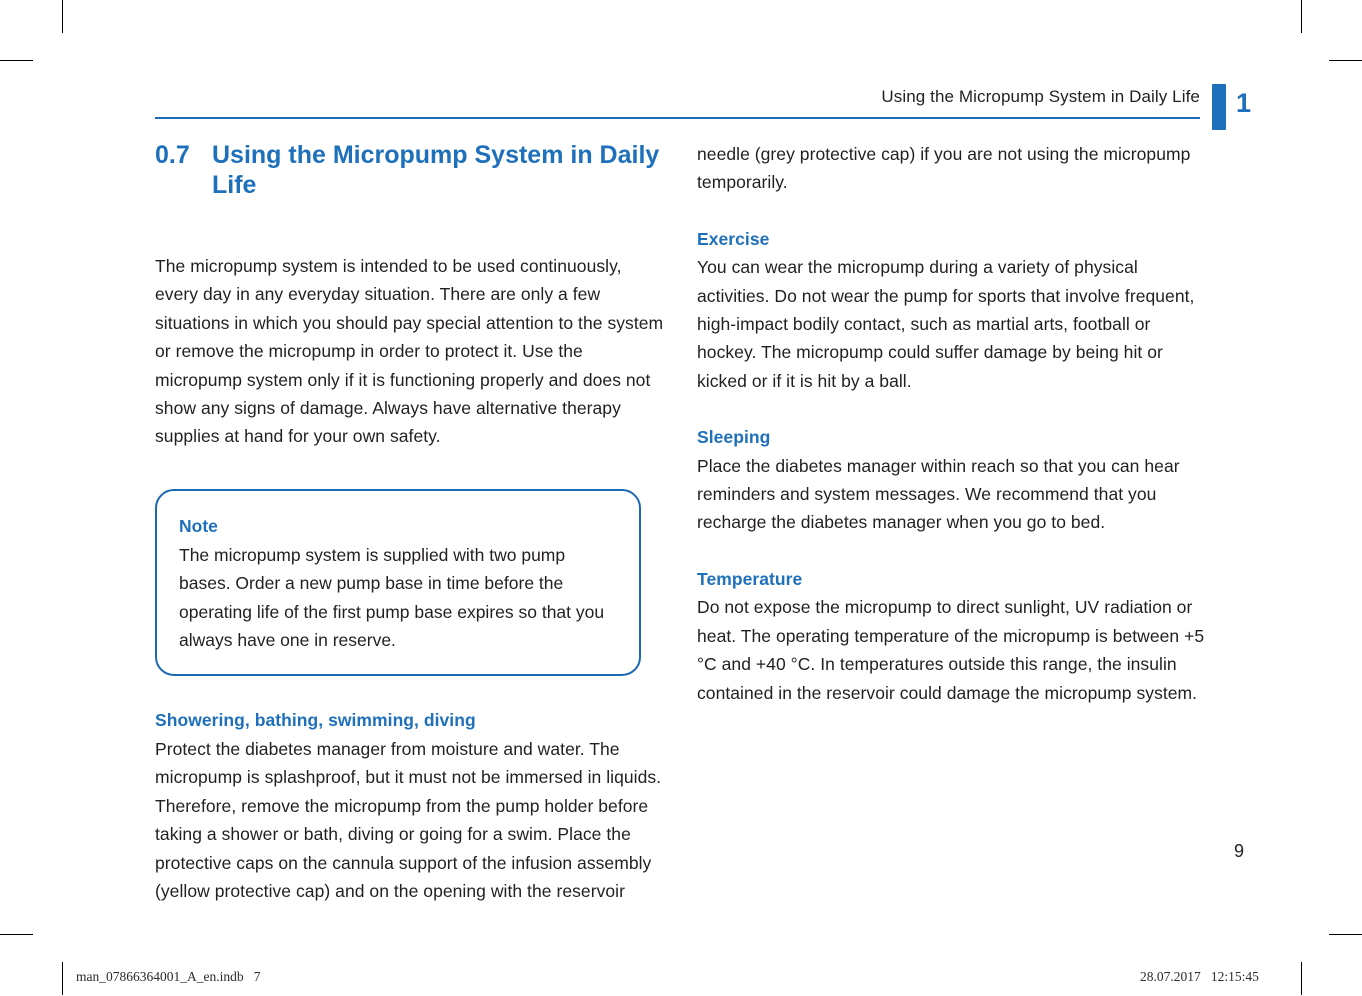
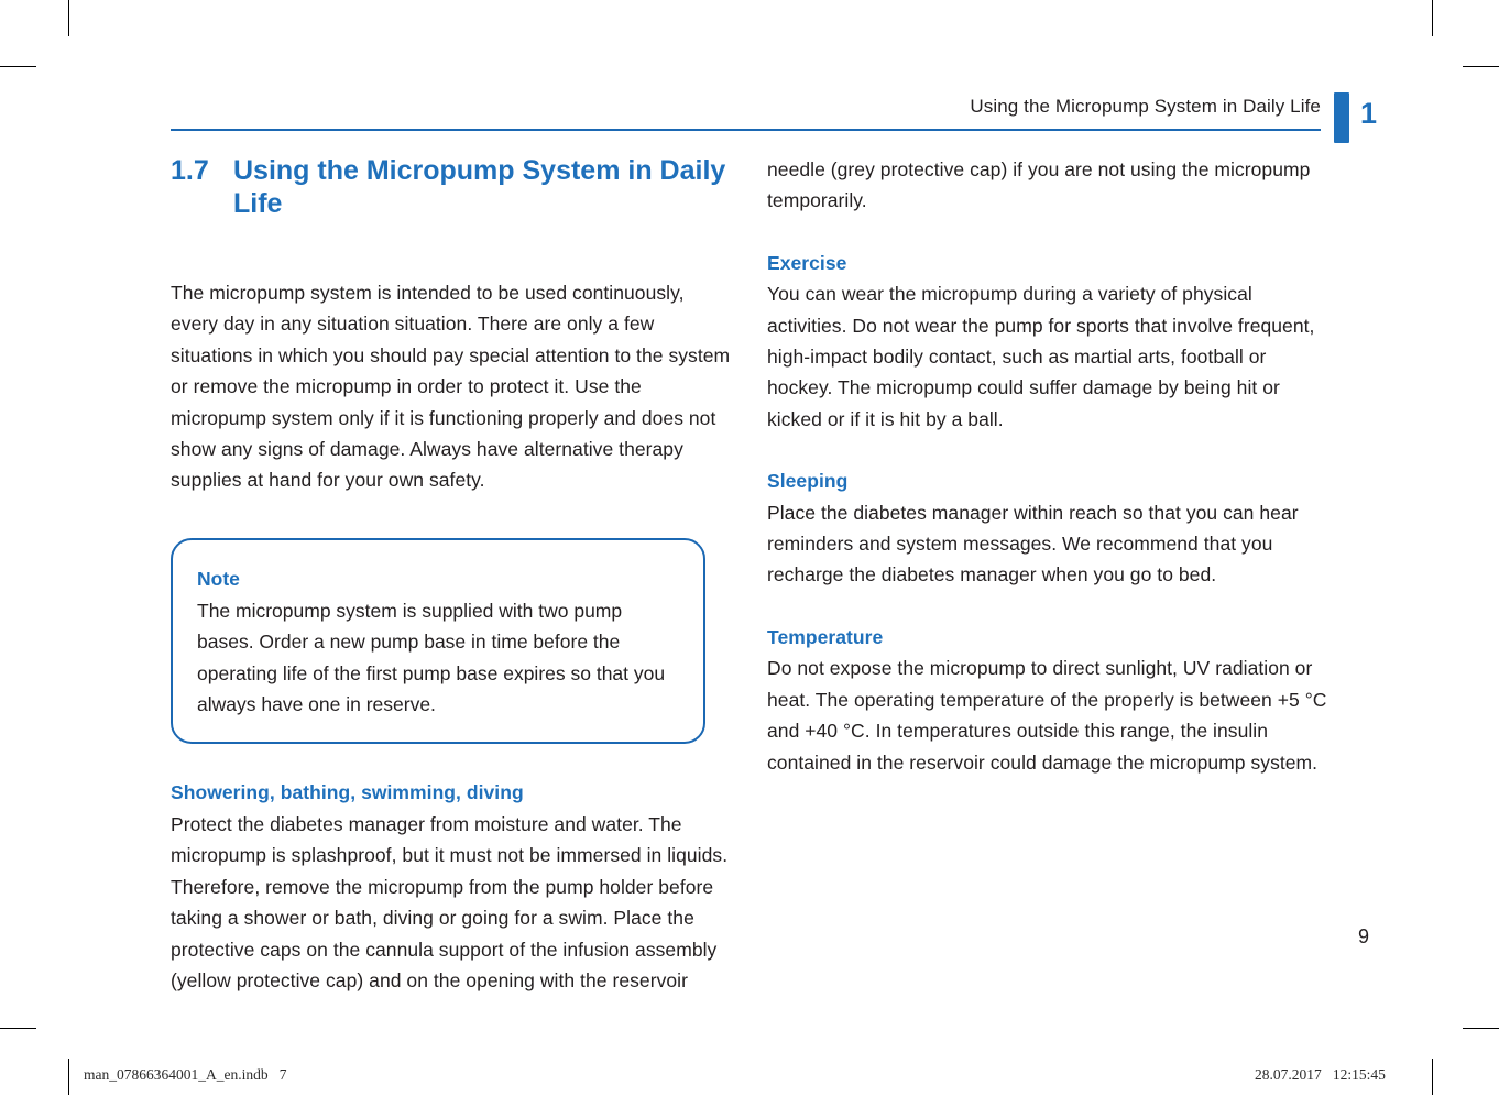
  Using the Micropump System in Daily Life
  1
- 0.7
+ 1.7
  Using the Micropump System in Daily Life
- The micropump system is intended to be used continuously, every day in any everyday situation. There are only a few situations in which you should pay special attention to the system or remove the micropump in order to protect it. Use the micropump system only if it is functioning properly and does not show any signs of damage. Always have alternative therapy supplies at hand for your own safety.
+ The micropump system is intended to be used continuously, every day in any situation situation. There are only a few situations in which you should pay special attention to the system or remove the micropump in order to protect it. Use the micropump system only if it is functioning properly and does not show any signs of damage. Always have alternative therapy supplies at hand for your own safety.
  Note
  The micropump system is supplied with two pump bases. Order a new pump base in time before the operating life of the first pump base expires so that you always have one in reserve.
  Showering, bathing, swimming, diving
  Protect the diabetes manager from moisture and water. The micropump is splashproof, but it must not be immersed in liquids. Therefore, remove the micropump from the pump holder before taking a shower or bath, diving or going for a swim. Place the protective caps on the cannula support of the infusion assembly (yellow protective cap) and on the opening with the reservoir
  needle (grey protective cap) if you are not using the micropump temporarily.
  Exercise
  You can wear the micropump during a variety of physical activities. Do not wear the pump for sports that involve frequent, high-impact bodily contact, such as martial arts, football or hockey. The micropump could suffer damage by being hit or kicked or if it is hit by a ball.
  Sleeping
  Place the diabetes manager within reach so that you can hear reminders and system messages. We recommend that you recharge the diabetes manager when you go to bed.
  Temperature
- Do not expose the micropump to direct sunlight, UV radiation or heat. The operating temperature of the micropump is between +5 °C and +40 °C. In temperatures outside this range, the insulin contained in the reservoir could damage the micropump system.
+ Do not expose the micropump to direct sunlight, UV radiation or heat. The operating temperature of the properly is between +5 °C and +40 °C. In temperatures outside this range, the insulin contained in the reservoir could damage the micropump system.
  9
  man_07866364001_A_en.indb 7
  28.07.2017 12:15:45
